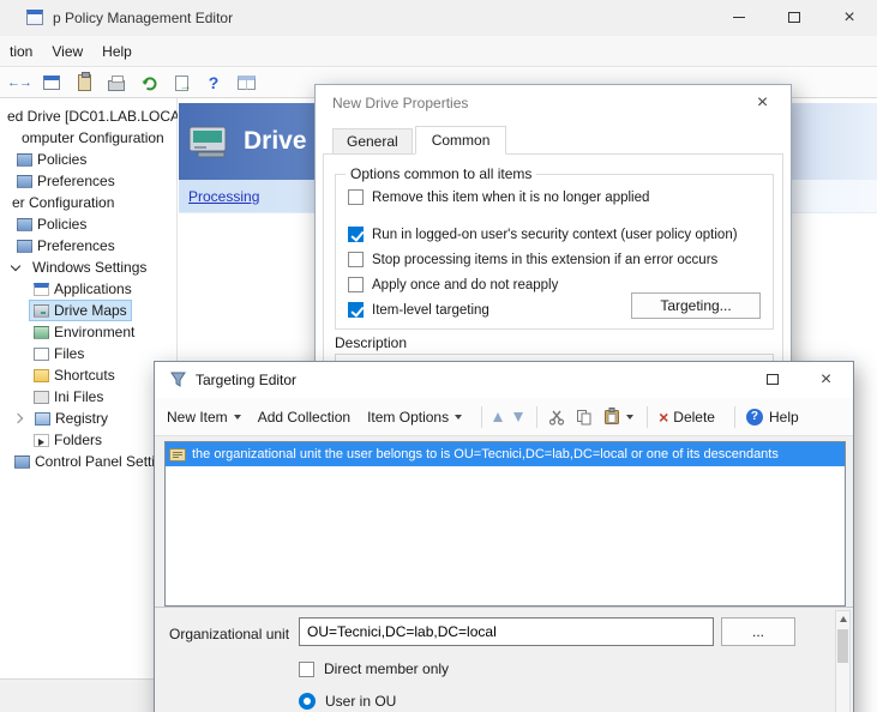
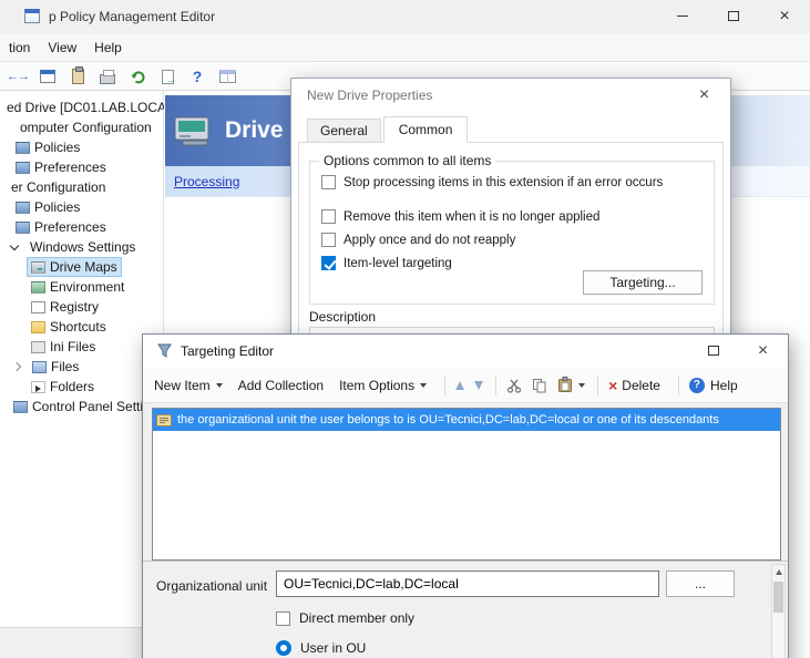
  p Policy Management Editor
  ×
  tion
  View
  Help
  ←→
  ?
  ed Drive [DC01.LAB.LOCA
  omputer Configuration
  Policies
  Preferences
  er Configuration
  Policies
  Preferences
  Windows Settings
- Applications
  Drive Maps
  Environment
- Files
+ Registry
  Shortcuts
  Ini Files
- Registry
+ Files
  Folders
  Control Panel Sett
  Processing
  New Drive Properties
  ×
  General
  Common
  Options common to all items
- Remove this item when it is no longer applied
+ Stop processing items in this extension if an error occurs
- Run in logged-on user's security context (user policy option)
- Stop processing items in this extension if an error occurs
+ Remove this item when it is no longer applied
  Apply once and do not reapply
  Item-level targeting
  Targeting...
  Description
  Targeting Editor
  ×
  New Item
  Add Collection
  Item Options
  ×
  Delete
  ?
  Help
  the organizational unit the user belongs to is OU=Tecnici,DC=lab,DC=local or one of its descendants
  Organizational unit
  OU=Tecnici,DC=lab,DC=local
  ...
  Direct member only
  User in OU
